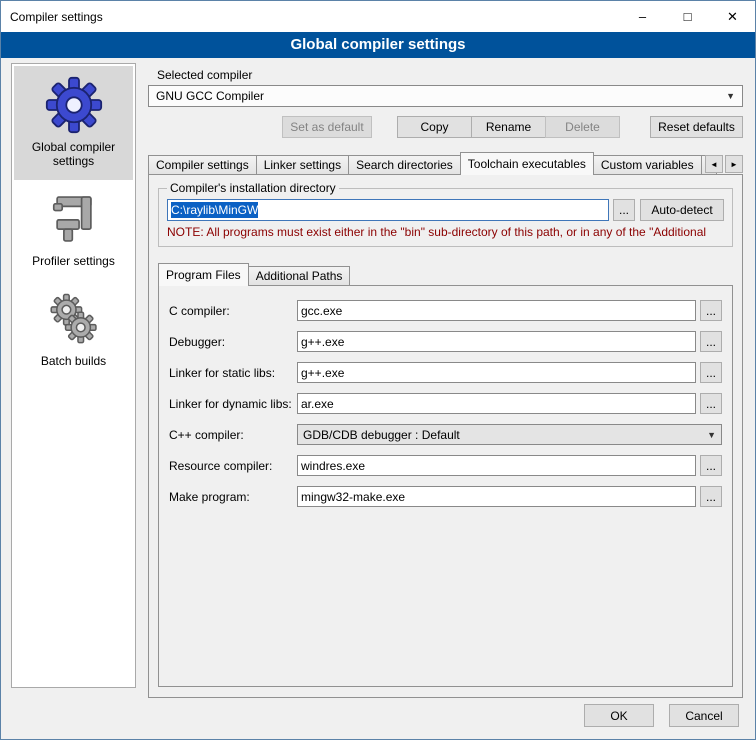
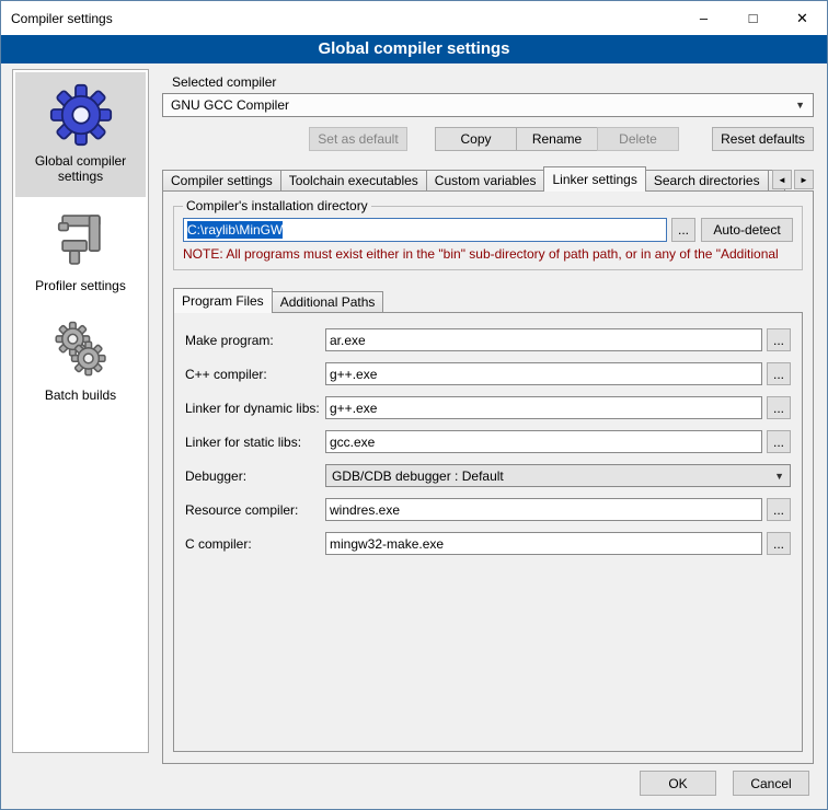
  Compiler settings
  –
  □
  ✕
  Global compiler settings
  Global compiler settings
  Profiler settings
  Batch builds
  Selected compiler
  GNU GCC Compiler
  ▼
  Set as default
  Copy
  Rename
  Delete
  Reset defaults
  Compiler settings
- Linker settings
+ Toolchain executables
- Search directories
+ Custom variables
- Toolchain executables
+ Linker settings
- Custom variables
+ Search directories
  ◄
  ►
  Compiler's installation directory
  C:\raylib\MinGW
  ...
  Auto-detect
- NOTE: All programs must exist either in the "bin" sub-directory of this path, or in any of the "Additional
+ NOTE: All programs must exist either in the "bin" sub-directory of path path, or in any of the "Additional
  Program Files
  Additional Paths
- C compiler:
+ Make program:
- gcc.exe
+ ar.exe
  ...
- Debugger:
+ C++ compiler:
  g++.exe
  ...
- Linker for static libs:
+ Linker for dynamic libs:
  g++.exe
  ...
- Linker for dynamic libs:
+ Linker for static libs:
- ar.exe
+ gcc.exe
  ...
- C++ compiler:
+ Debugger:
  GDB/CDB debugger : Default
  ▼
  Resource compiler:
  windres.exe
  ...
- Make program:
+ C compiler:
  mingw32-make.exe
  ...
  OK
  Cancel
